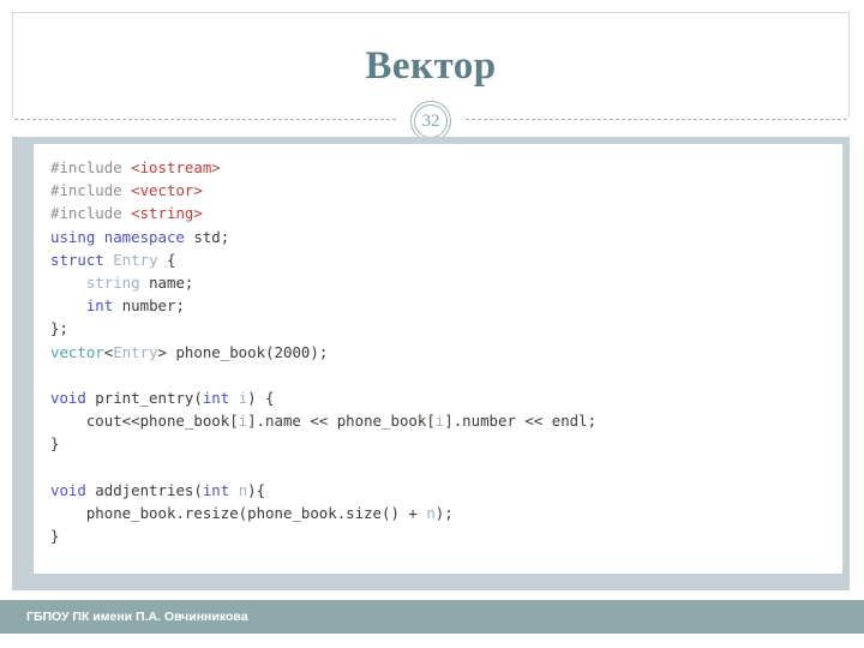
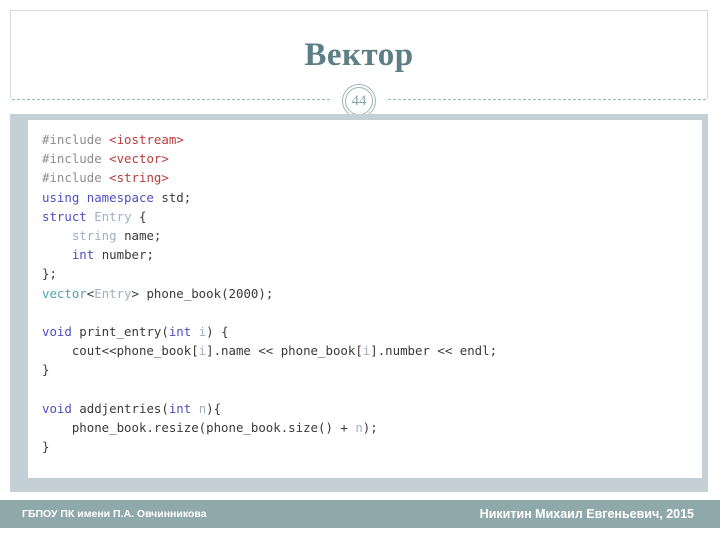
  Вектор
- 32
+ 44
  #include <iostream> #include <vector> #include <string> using namespace std; struct Entry { string name; int number; }; vector<Entry> phone_book(2000); void print_entry(int i) { cout<<phone_book[i].name << phone_book[i].number << endl; } void addjentries(int n){ phone_book.resize(phone_book.size() + n); }
  ГБПОУ ПК имени П.А. Овчинникова
+ Никитин Михаил Евгеньевич, 2015
